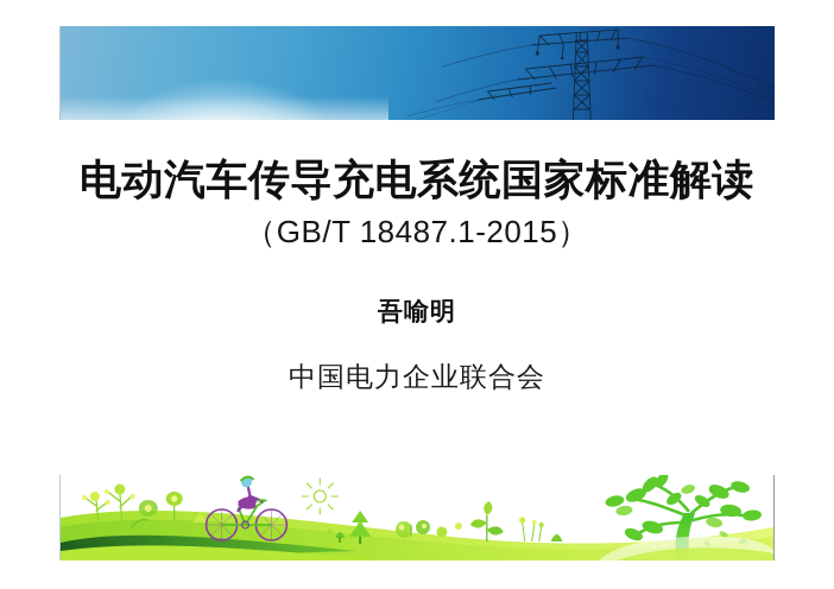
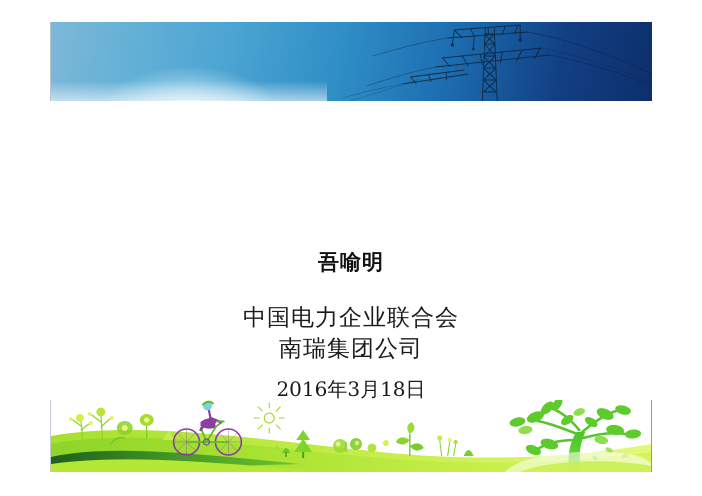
- 电动汽车传导充电系统国家标准解读
- （GB/T 18487.1-2015）
  吾喻明
  中国电力企业联合会
+ 南瑞集团公司
+ 2016年3月18日
